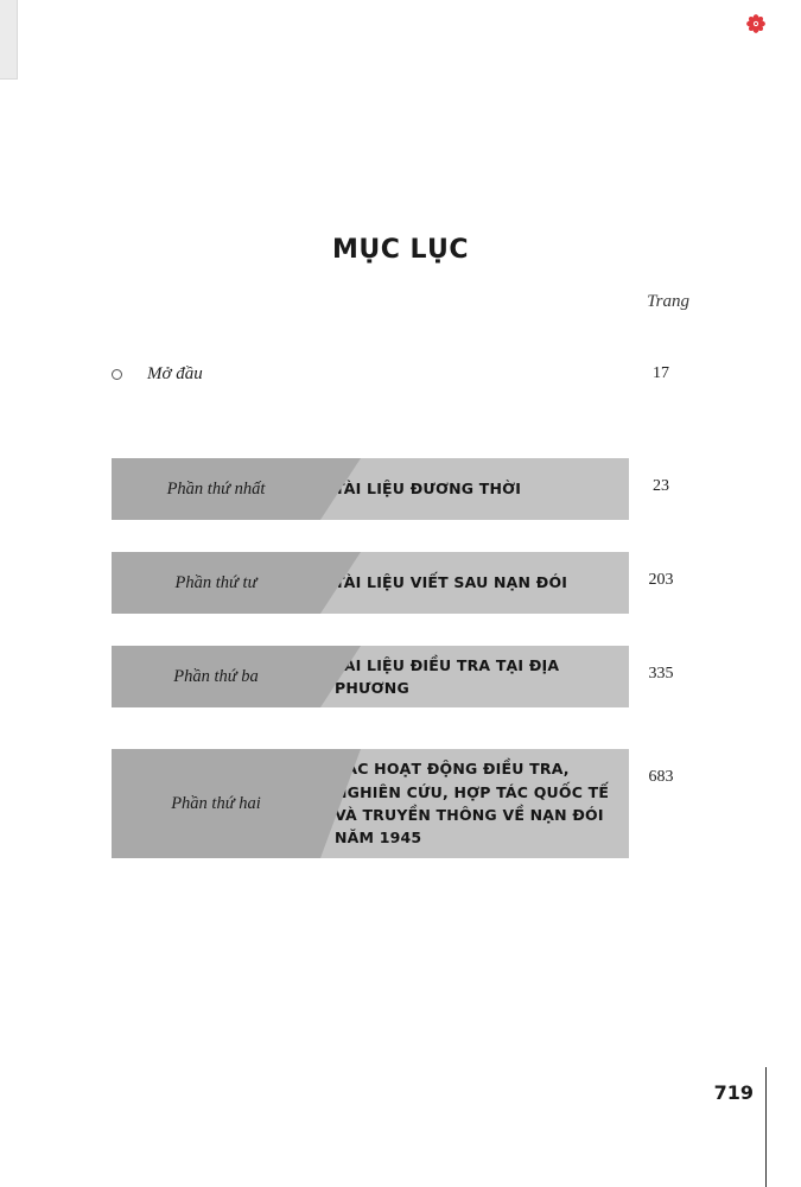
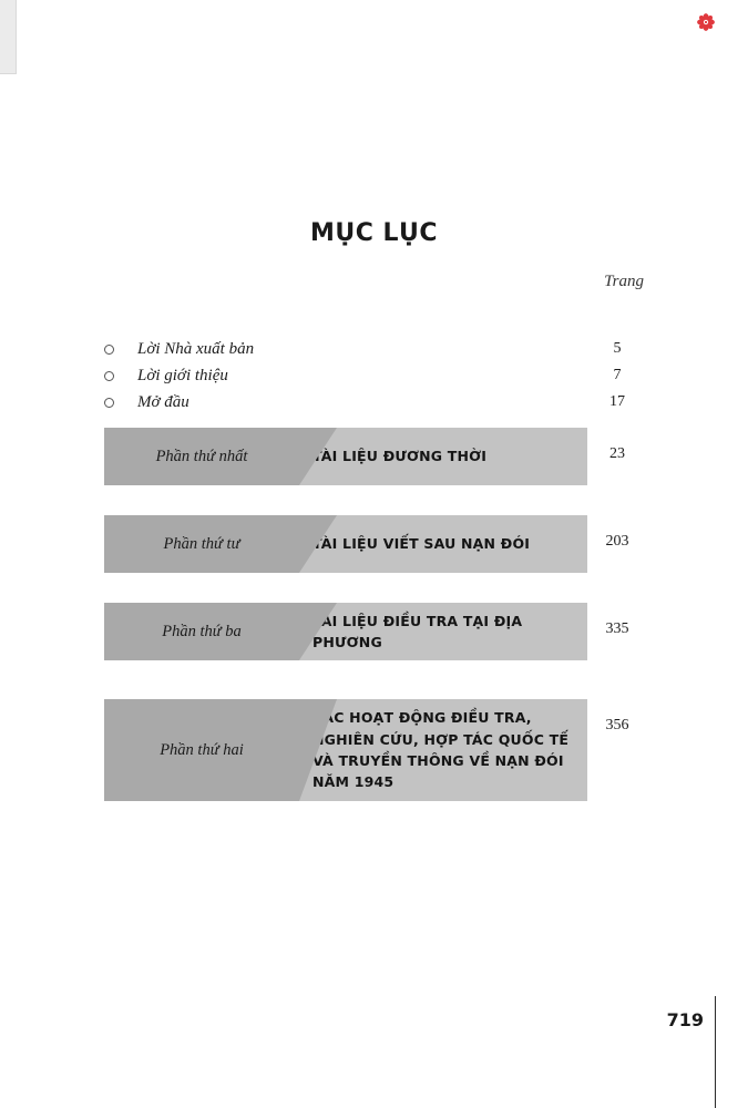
  MỤC LỤC
  Trang
+ Lời Nhà xuất bản
+ 5
+ Lời giới thiệu
+ 7
  Mở đầu
  17
  Phần thứ nhất
  ÀI LIỆU ĐƯƠNG THỜI
  23
  Phần thứ tư
  ÀI LIỆU VIẾT SAU NẠN ĐÓI
  203
  Phần thứ ba
  ÀI LIỆU ĐIỀU TRA TẠI ĐỊA PHƯƠNG
  335
  Phần thứ hai
  C HOẠT ĐỘNG ĐIỀU TRA, GHIÊN CỨU, HỢP TÁC QUỐC TẾ VÀ TRUYỀN THÔNG VỀ NẠN ĐÓI NĂM 1945
- 683
+ 356
  719
